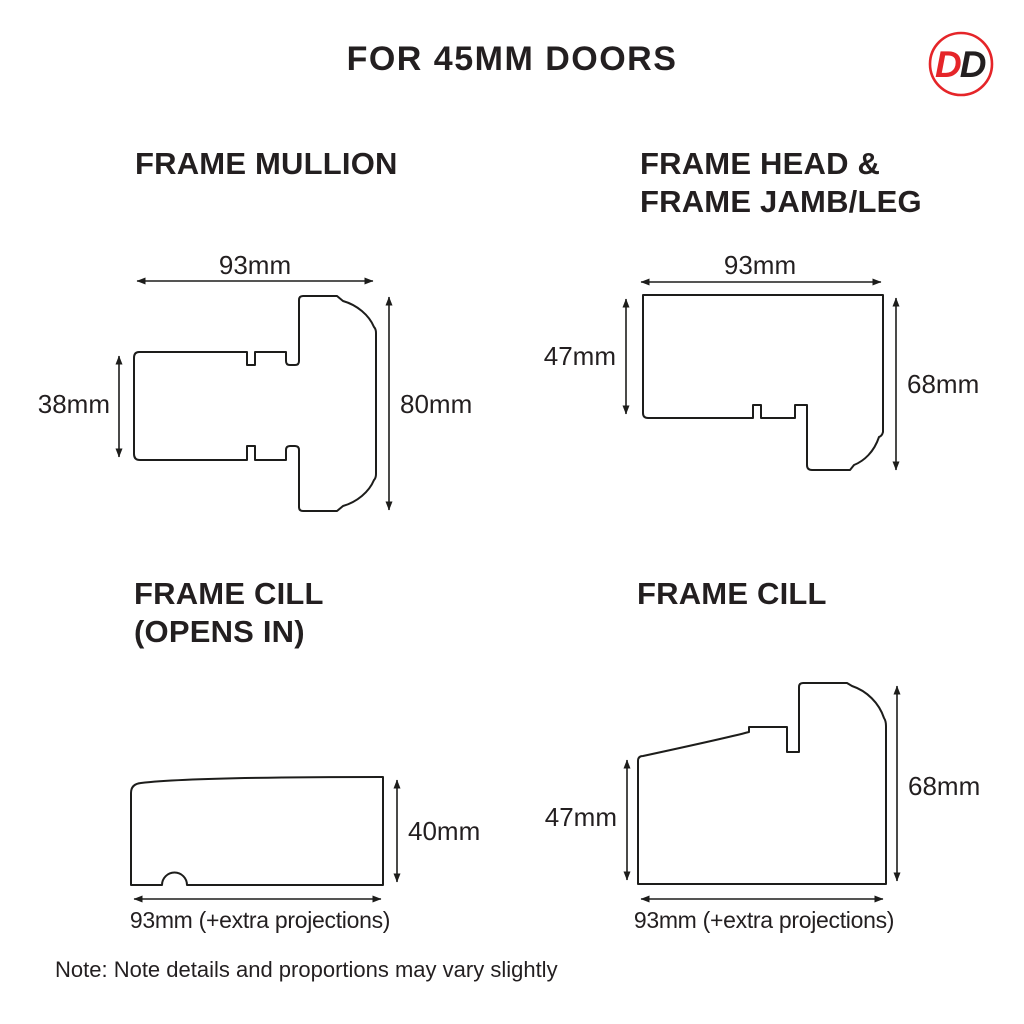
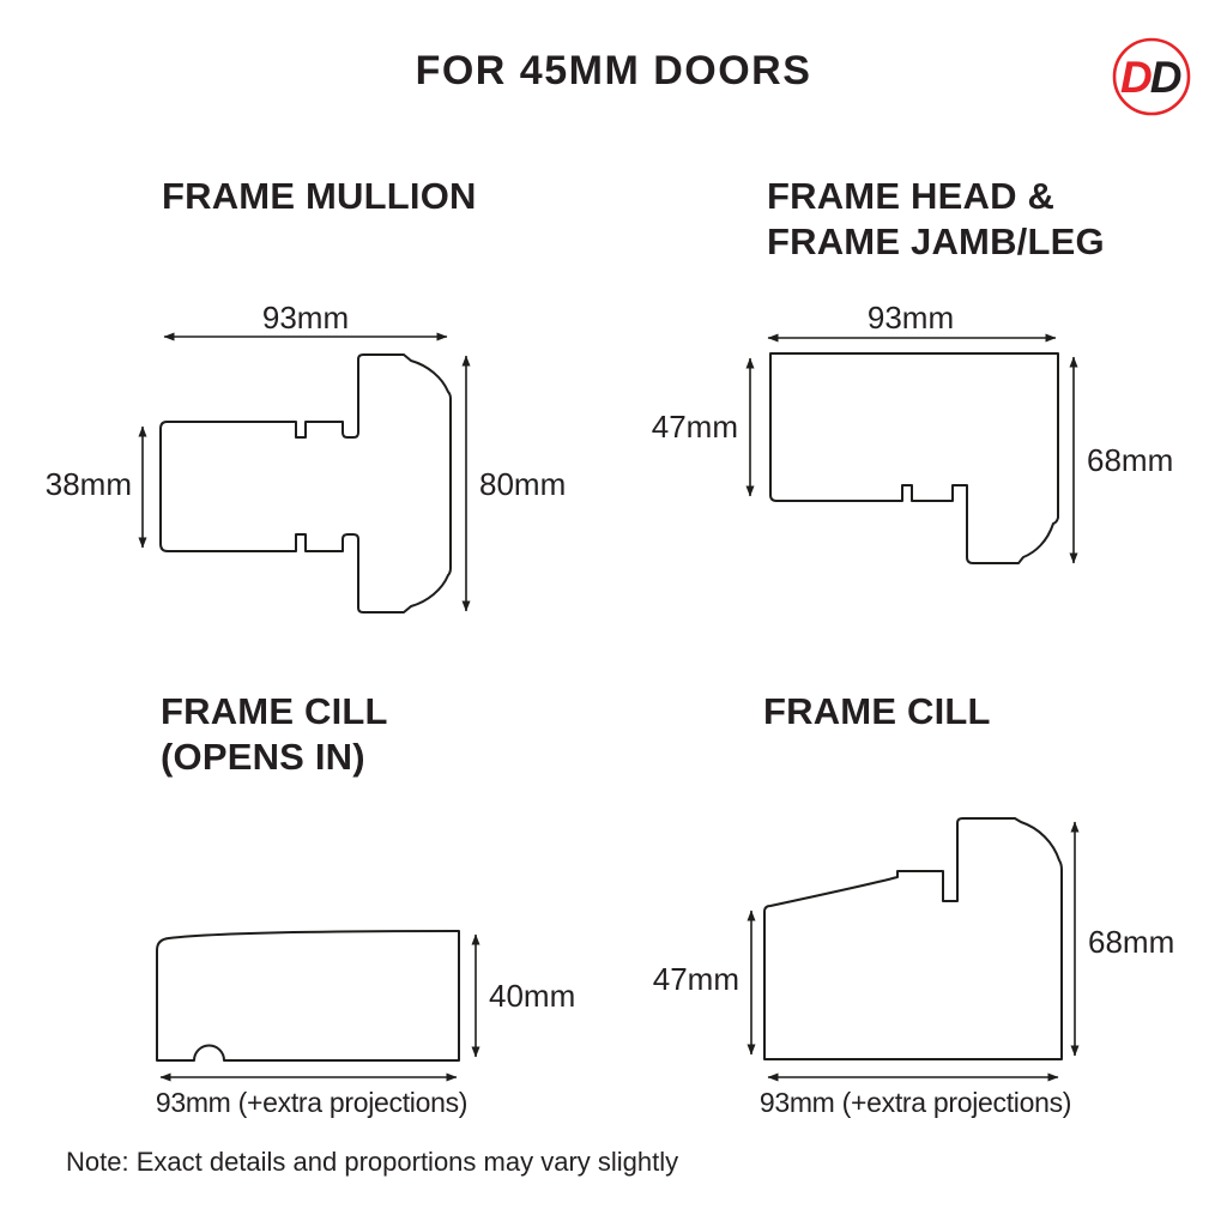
  FOR 45MM DOORS
  DD
  FRAME MULLION
  FRAME HEAD &
  FRAME JAMB/LEG
  FRAME CILL
  (OPENS IN)
  FRAME CILL
  93mm
  80mm
  38mm
  93mm
  47mm
  68mm
  40mm
  93mm (+extra projections)
  47mm
  68mm
  93mm (+extra projections)
- Note: Note details and proportions may vary slightly
+ Note: Exact details and proportions may vary slightly
